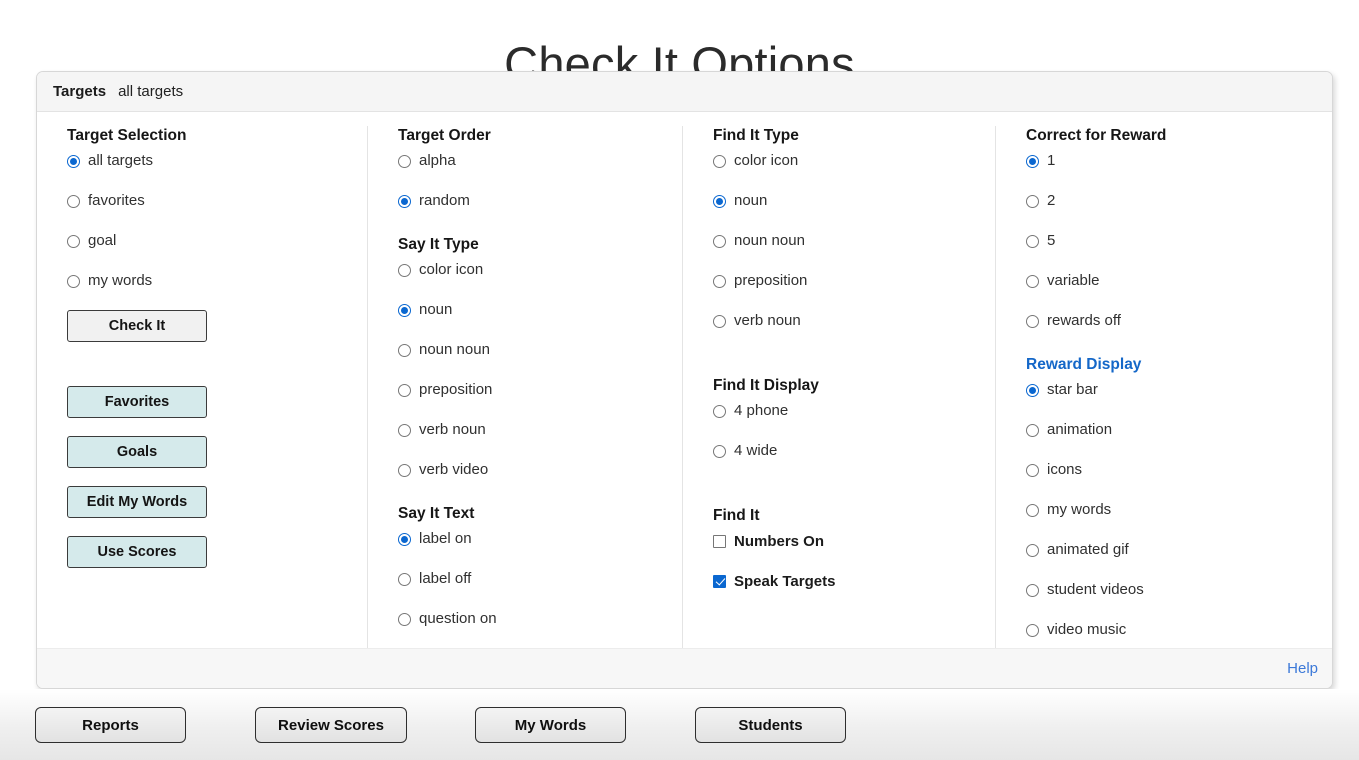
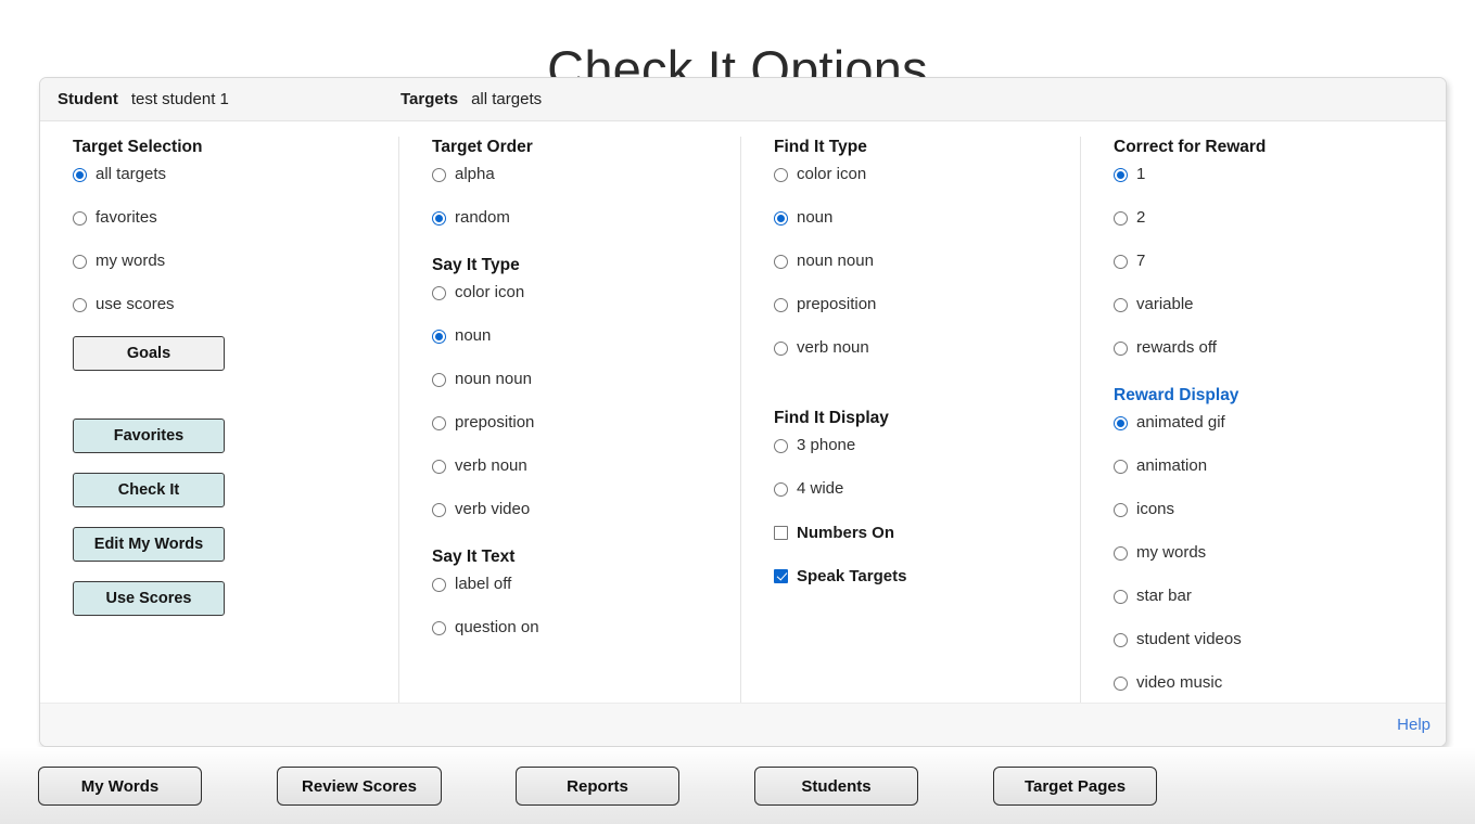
  Check It Options
+ Student
+ test student 1
  Targets
  all targets
  Target Selection
  all targets
  favorites
- goal
  my words
+ use scores
- Check It
+ Goals
  Favorites
- Goals
+ Check It
  Edit My Words
  Use Scores
  Target Order
  alpha
  random
  Say It Type
  color icon
  noun
  noun noun
  preposition
  verb noun
  verb video
  Say It Text
- label on
  label off
  question on
  Find It Type
  color icon
  noun
  noun noun
  preposition
  verb noun
  Find It Display
- 4 phone
+ 3 phone
  4 wide
- Find It
  Numbers On
  Speak Targets
  Correct for Reward
  1
  2
- 5
+ 7
  variable
  rewards off
  Reward Display
- star bar
+ animated gif
  animation
  icons
  my words
- animated gif
+ star bar
  student videos
  video music
  Help
- Reports
+ My Words
  Review Scores
- My Words
+ Reports
  Students
+ Target Pages
